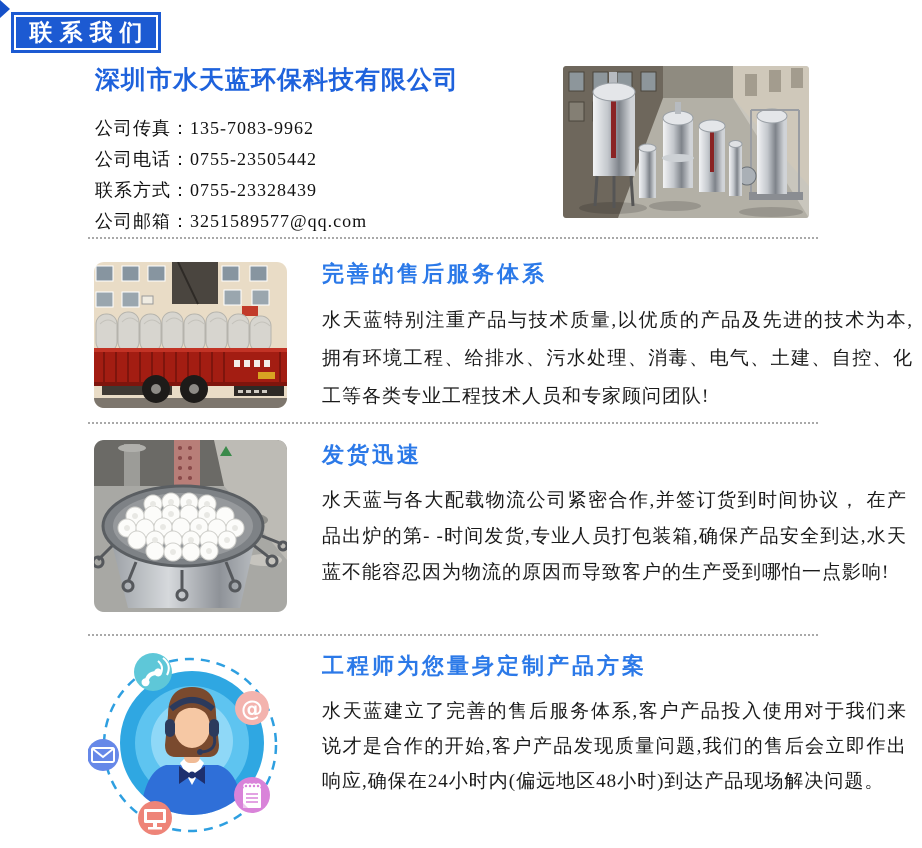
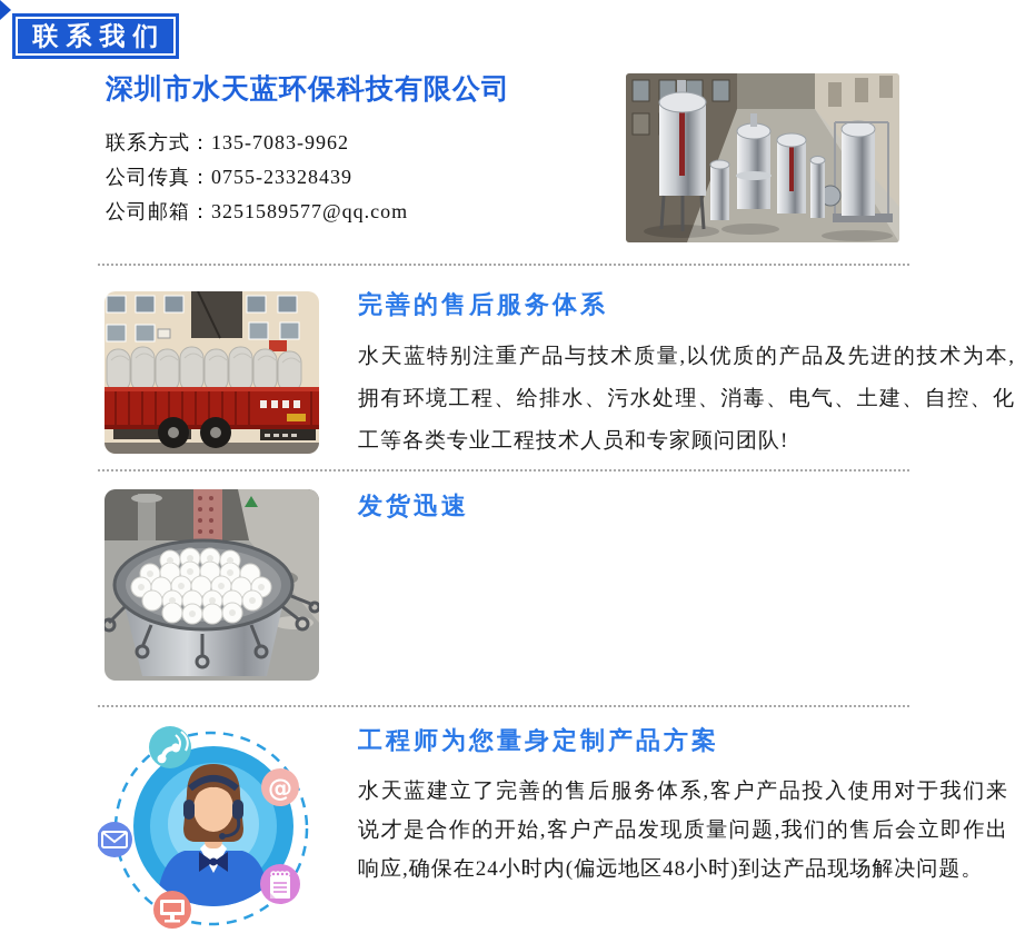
  联系我们
  深圳市水天蓝环保科技有限公司
- 公司传真：135-7083-9962
+ 联系方式：135-7083-9962
- 公司电话：0755-23505442
- 联系方式：0755-23328439
+ 公司传真：0755-23328439
  公司邮箱：3251589577@qq.com
  完善的售后服务体系
  水天蓝特别注重产品与技术质量,以优质的产品及先进的技术为本,拥有环境工程、给排水、污水处理、消毒、电气、土建、自控、化工等各类专业工程技术人员和专家顾问团队!
  发货迅速
- 水天蓝与各大配载物流公司紧密合作,并签订货到时间协议， 在产品出炉的第- -时间发货,专业人员打包装箱,确保产品安全到达,水天蓝不能容忍因为物流的原因而导致客户的生产受到哪怕一点影响!
  @
  工程师为您量身定制产品方案
  水天蓝建立了完善的售后服务体系,客户产品投入使用对于我们来说才是合作的开始,客户产品发现质量问题,我们的售后会立即作出响应,确保在24小时内(偏远地区48小时)到达产品现场解决问题。
